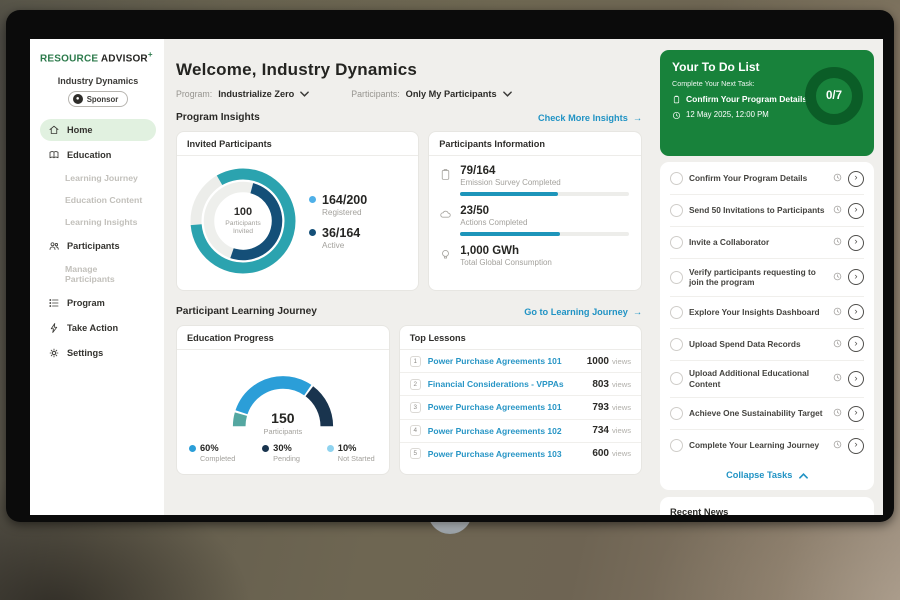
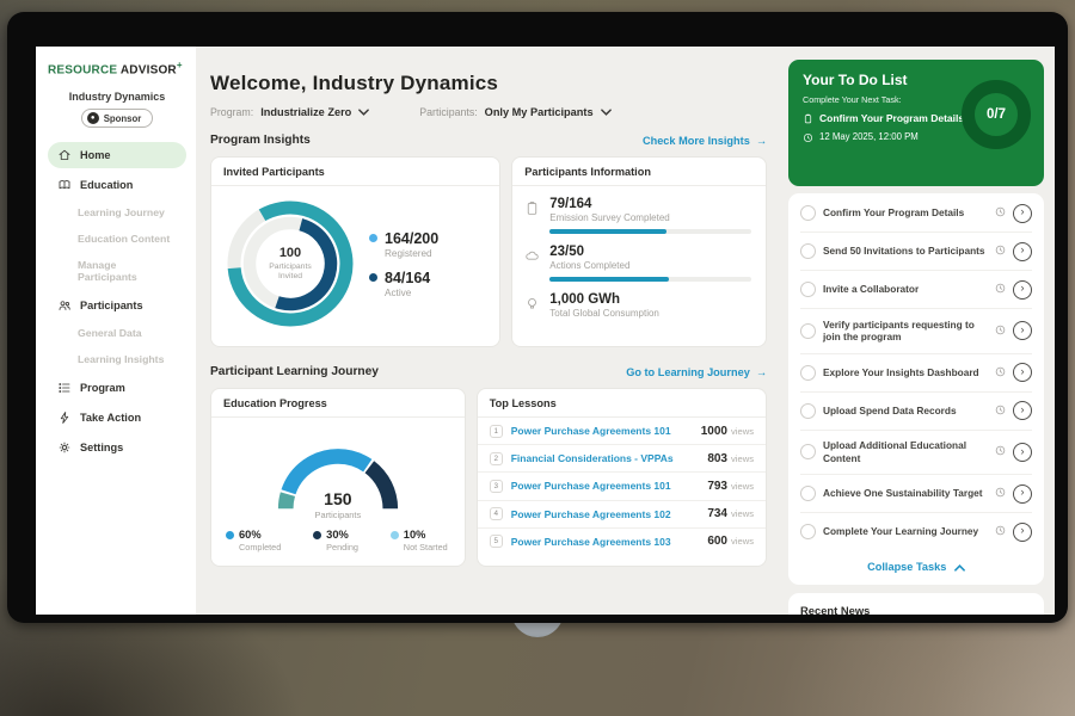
  RESOURCE ADVISOR+
  Industry Dynamics
  Sponsor
  Home
  Education
  Learning Journey
  Education Content
- Learning Insights
+ Manage Participants
  Participants
+ General Data
- Manage Participants
+ Learning Insights
  Program
  Take Action
  Settings
  Welcome, Industry Dynamics
  Program:
  Industrialize Zero
  Participants:
  Only My Participants
  Program Insights
  Check More Insights
  →
  Invited Participants
  100
  164/200
  Registered
- 36/164
+ 84/164
  Active
  Participants Information
  79/164
  Emission Survey Completed
  23/50
  Actions Completed
  1,000 GWh
  Total Global Consumption
  Participant Learning Journey
  Go to Learning Journey
  →
  Education Progress
  150
  Participants
  60%
  Completed
  30%
  Pending
  10%
  Not Started
  Top Lessons
  Power Purchase Agreements 101
  1000 views
  Financial Considerations - VPPAs
  803 views
  Power Purchase Agreements 101
  793 views
  Power Purchase Agreements 102
  734 views
  Power Purchase Agreements 103
  600 views
  Your To Do List
  Complete Your Next Task:
  Confirm Your Program Details
  12 May 2025, 12:00 PM
  0/7
  Confirm Your Program Details
  ›
  Send 50 Invitations to Participants
  ›
  Invite a Collaborator
  ›
  Verify participants requesting to join the program
  ›
  Explore Your Insights Dashboard
  ›
  Upload Spend Data Records
  ›
  Upload Additional Educational Content
  ›
  Achieve One Sustainability Target
  ›
  Complete Your Learning Journey
  ›
  Collapse Tasks
  Recent News
